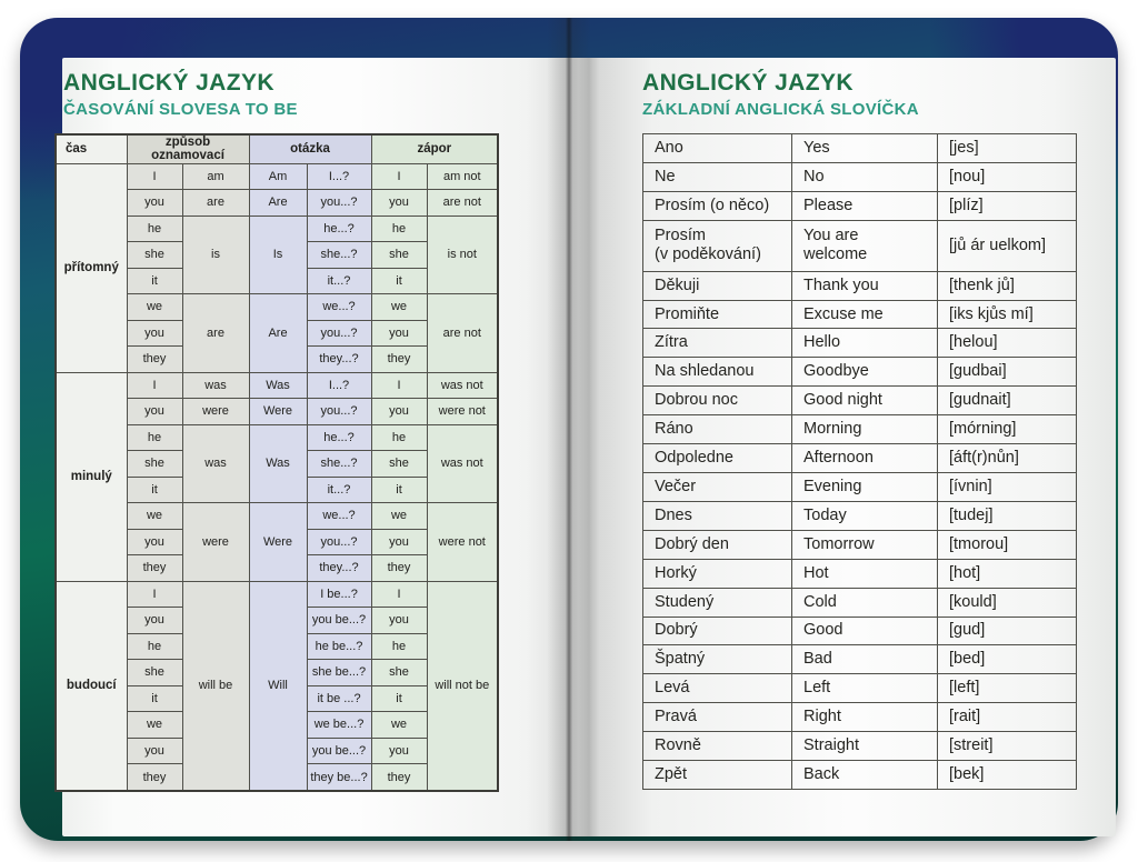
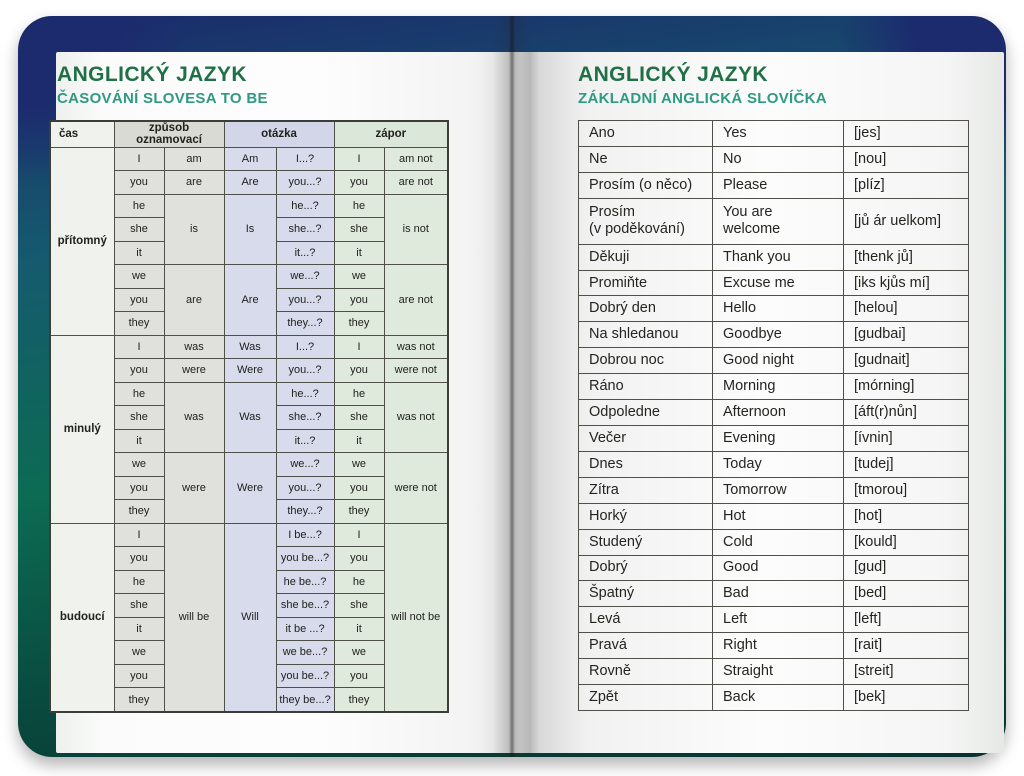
  ANGLICKÝ JAZYK
  ČASOVÁNÍ SLOVESA TO BE
  čas	způsob oznamovací	otázka	zápor
  přítomný	I	am	Am	I...?	I	am not
  you	are	Are	you...?	you	are not
  he	is	Is	he...?	he	is not
  she	she...?	she
  it	it...?	it
  we	are	Are	we...?	we	are not
  you	you...?	you
  they	they...?	they
  minulý	I	was	Was	I...?	I	was not
  you	were	Were	you...?	you	were not
  he	was	Was	he...?	he	was not
  she	she...?	she
  it	it...?	it
  we	were	Were	we...?	we	were not
  you	you...?	you
  they	they...?	they
  budoucí	I	will be	Will	I be...?	I	will not be
  you	you be...?	you
  he	he be...?	he
  she	she be...?	she
  it	it be ...?	it
  we	we be...?	we
  you	you be...?	you
  they	they be...?	they
  ANGLICKÝ JAZYK
  ZÁKLADNÍ ANGLICKÁ SLOVÍČKA
  Ano	Yes	[jes]
  Ne	No	[nou]
  Prosím (o něco)	Please	[plíz]
  Prosím (v poděkování)	You are welcome	[jů ár uelkom]
  Děkuji	Thank you	[thenk jů]
  Promiňte	Excuse me	[iks kjůs mí]
- Zítra	Hello	[helou]
+ Dobrý den	Hello	[helou]
  Na shledanou	Goodbye	[gudbai]
  Dobrou noc	Good night	[gudnait]
  Ráno	Morning	[mórning]
  Odpoledne	Afternoon	[áft(r)nůn]
  Večer	Evening	[ívnin]
  Dnes	Today	[tudej]
- Dobrý den	Tomorrow	[tmorou]
+ Zítra	Tomorrow	[tmorou]
  Horký	Hot	[hot]
  Studený	Cold	[kould]
  Dobrý	Good	[gud]
  Špatný	Bad	[bed]
  Levá	Left	[left]
  Pravá	Right	[rait]
  Rovně	Straight	[streit]
  Zpět	Back	[bek]
